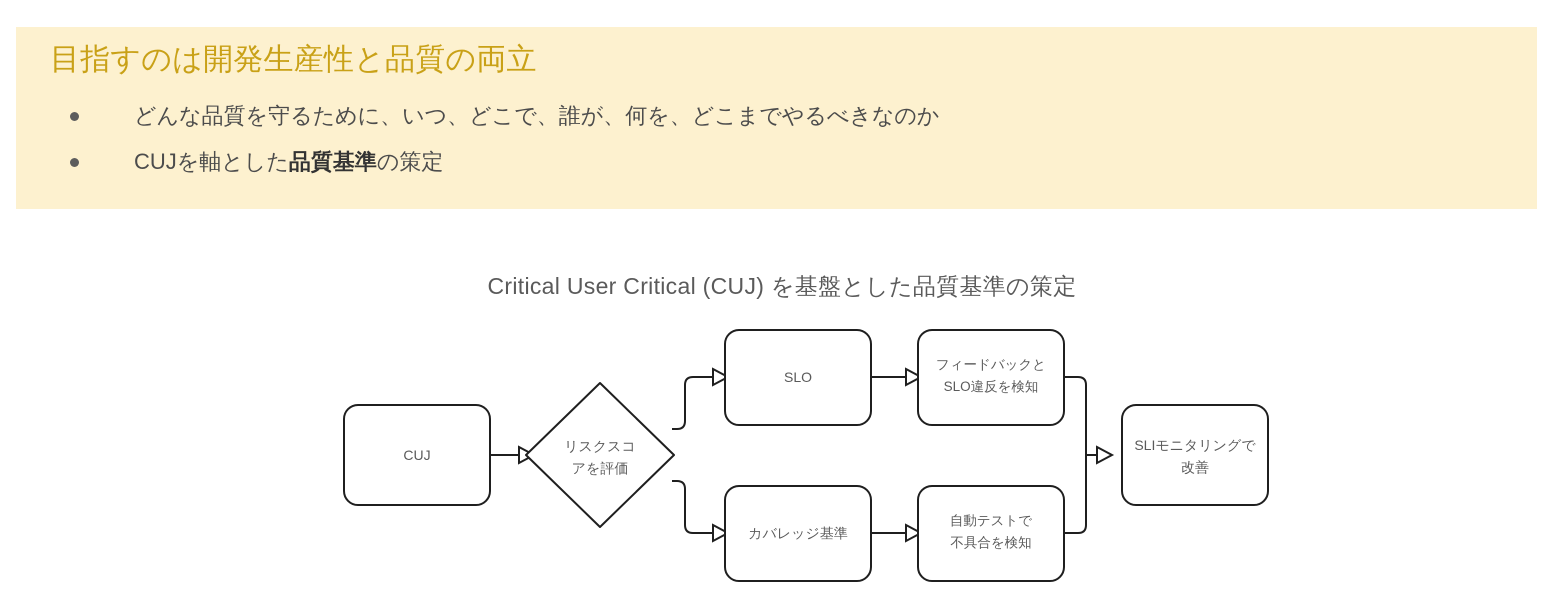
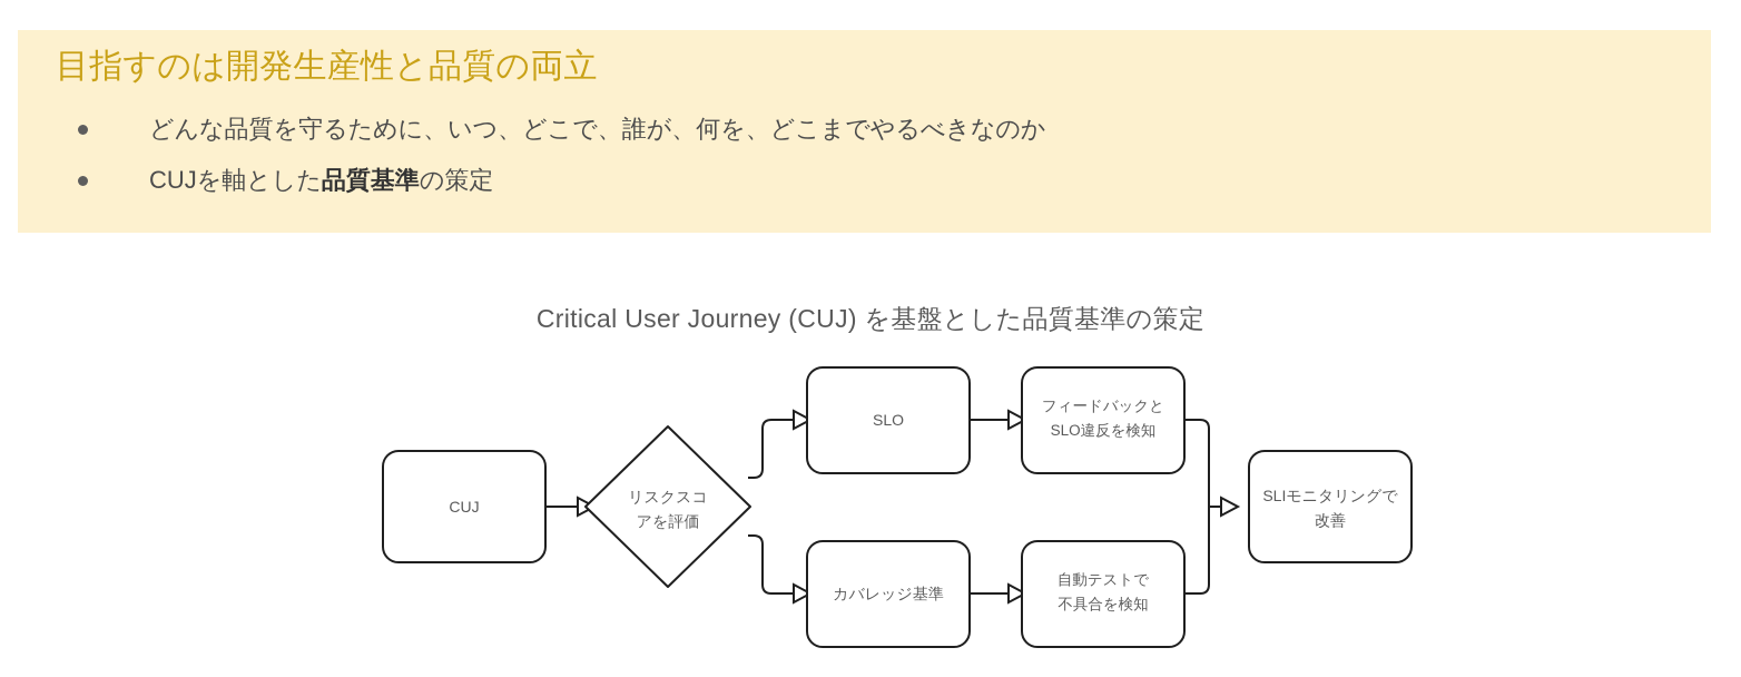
  目指すのは開発生産性と品質の両立
  どんな品質を守るために、いつ、どこで、誰が、何を、どこまでやるべきなのか
  CUJを軸とした品質基準の策定
- Critical User Critical (CUJ) を基盤とした品質基準の策定
+ Critical User Journey (CUJ) を基盤とした品質基準の策定
  CUJ
  リスクスコ
  アを評価
  SLO
  フィードバックと
  SLO違反を検知
  カバレッジ基準
  自動テストで
  不具合を検知
  SLIモニタリングで
  改善
